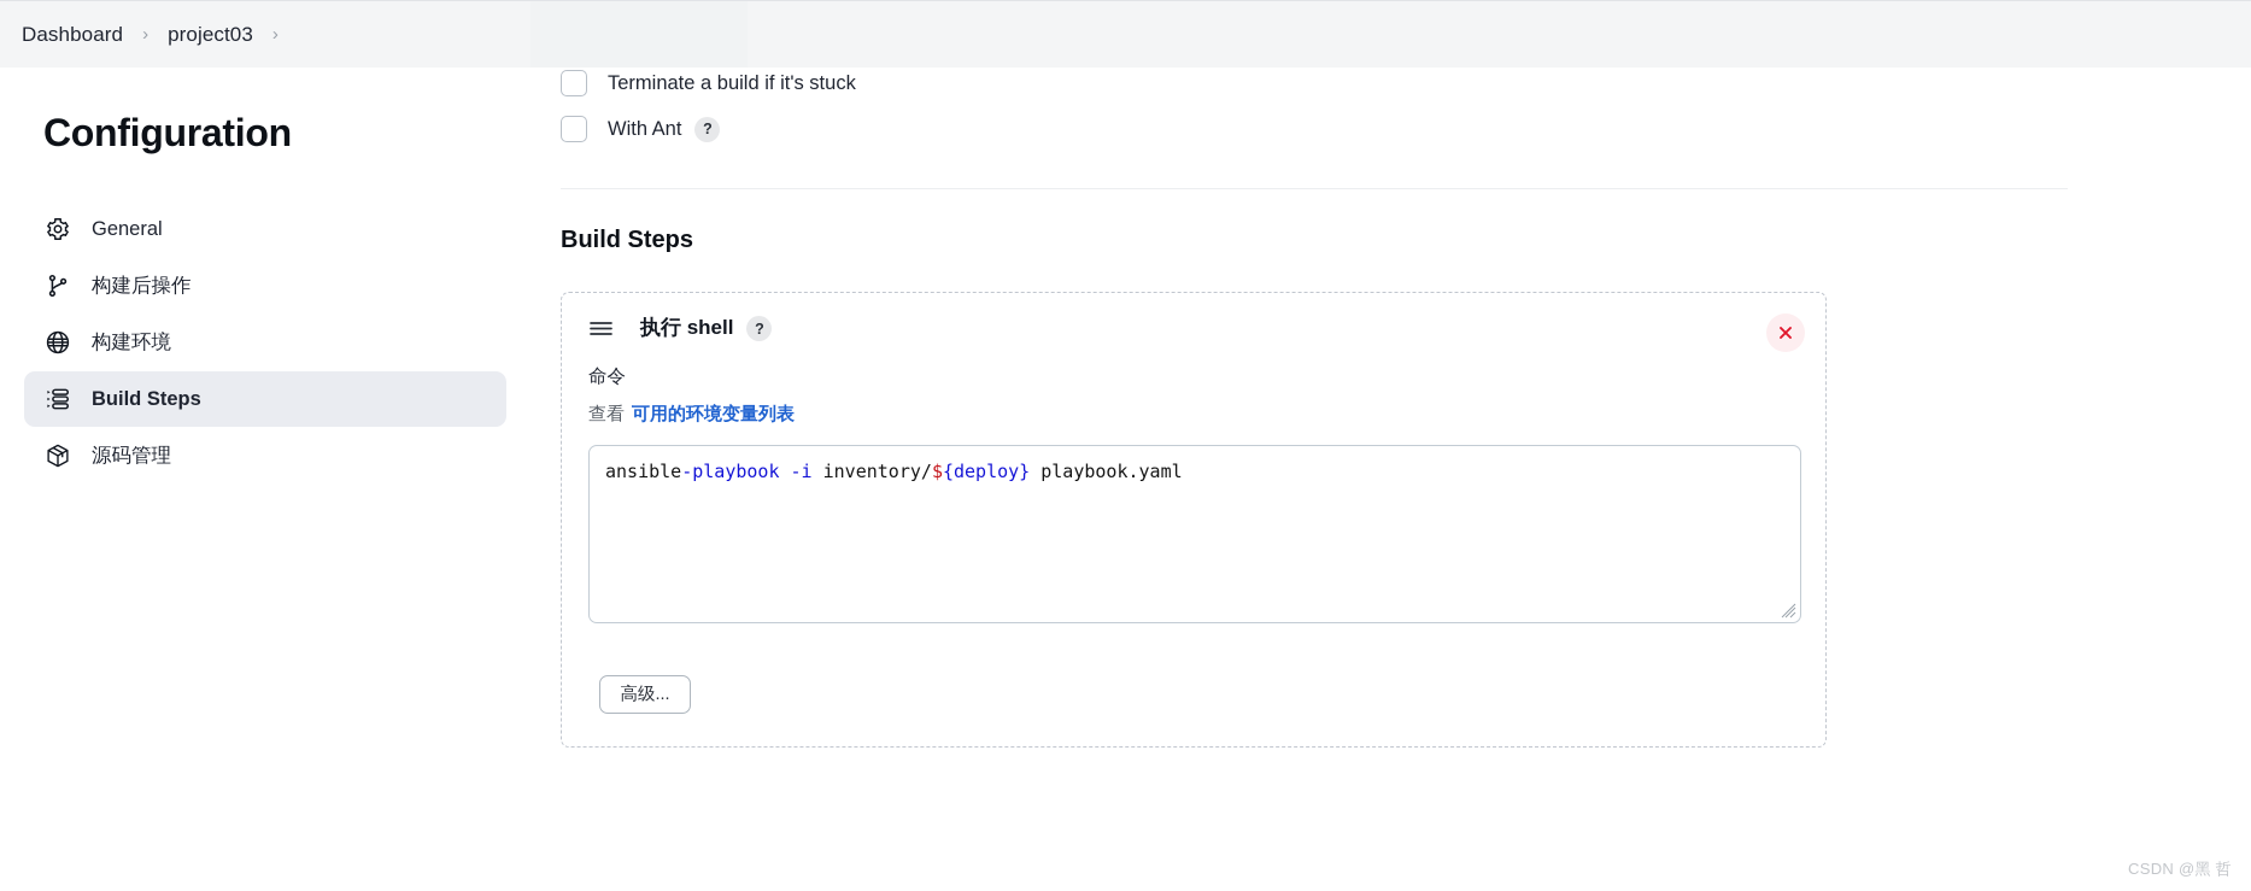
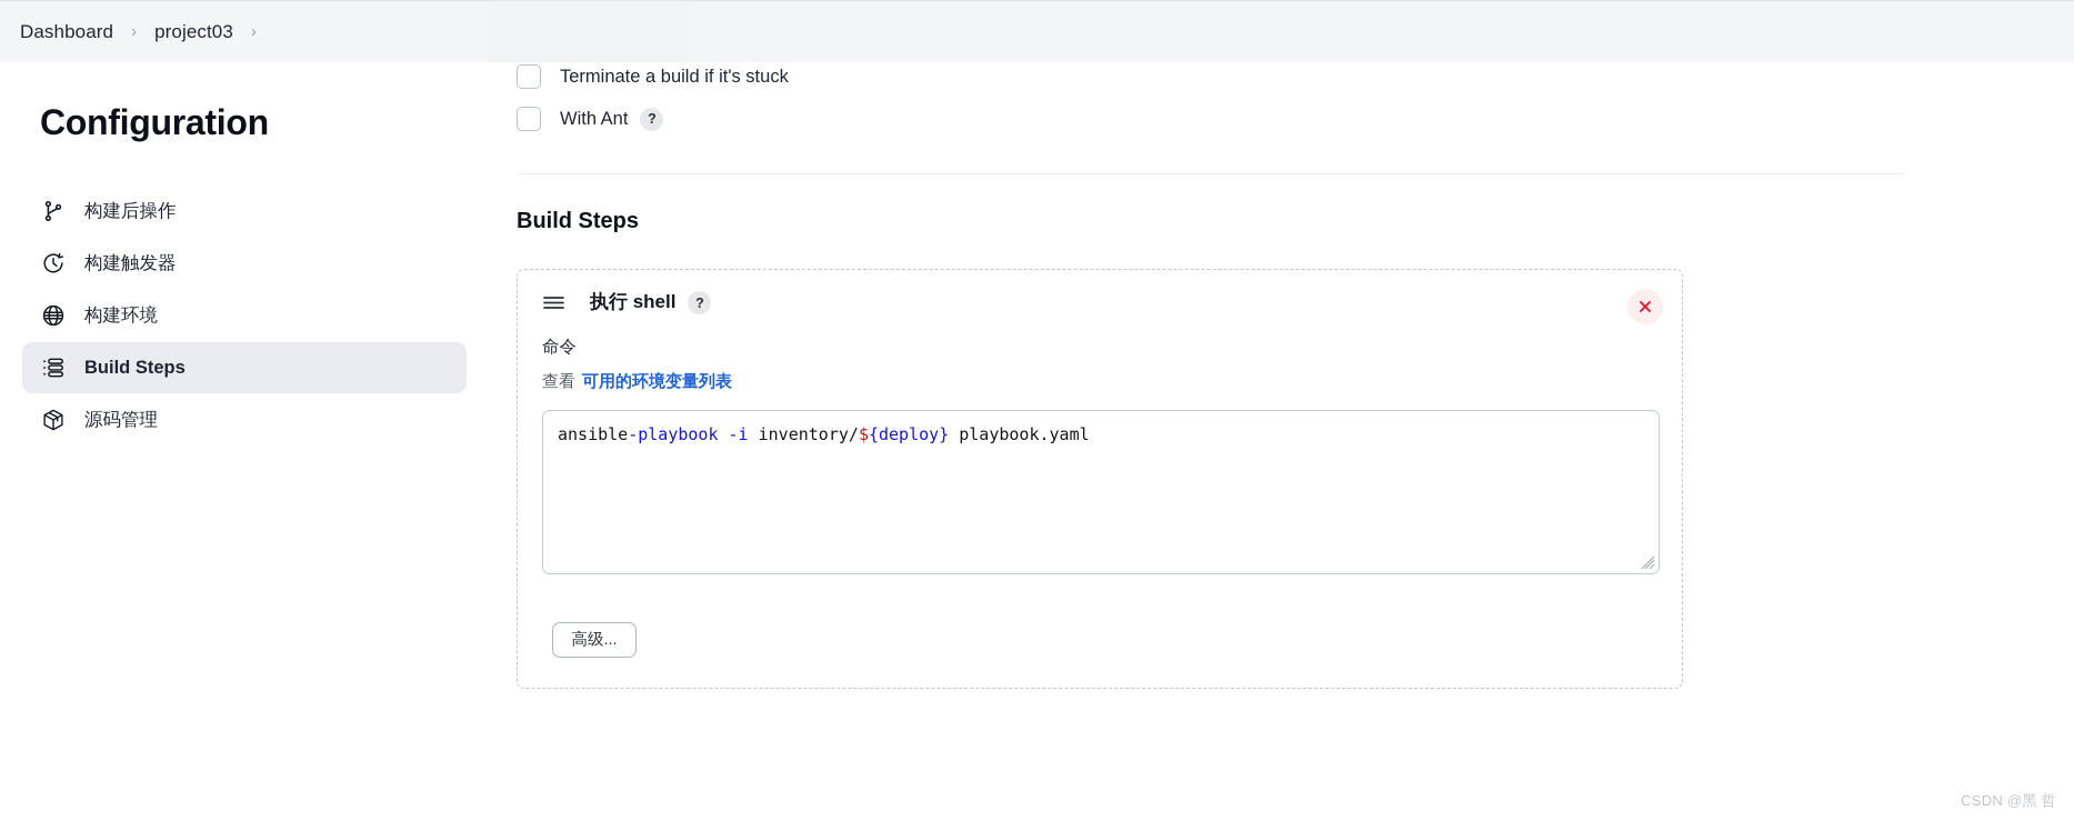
  Dashboard
  ›
  project03
  ›
  Configuration
- General
  构建后操作
+ 构建触发器
  构建环境
  Build Steps
  源码管理
  Terminate a build if it's stuck
  With Ant
  ?
  Build Steps
  执行 shell
  ?
  命令
  查看 可用的环境变量列表
  ansible-playbook -i inventory/${deploy} playbook.yaml
  高级...
  CSDN @黑 哲
